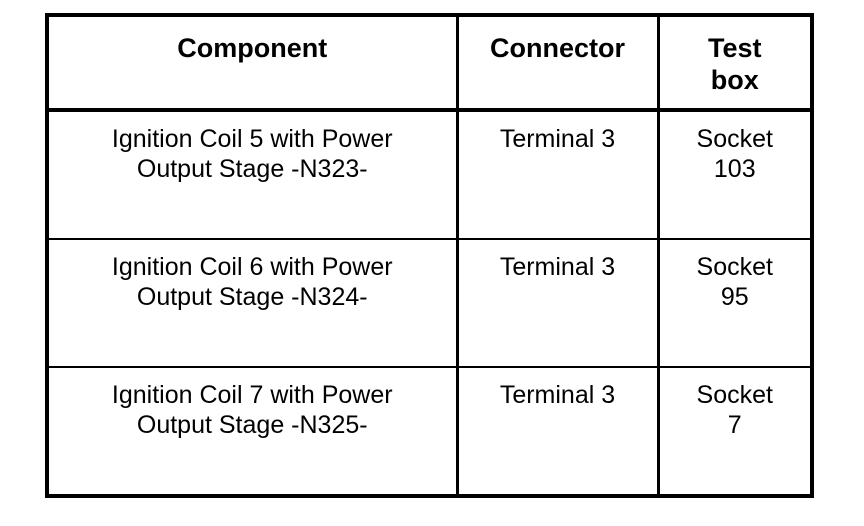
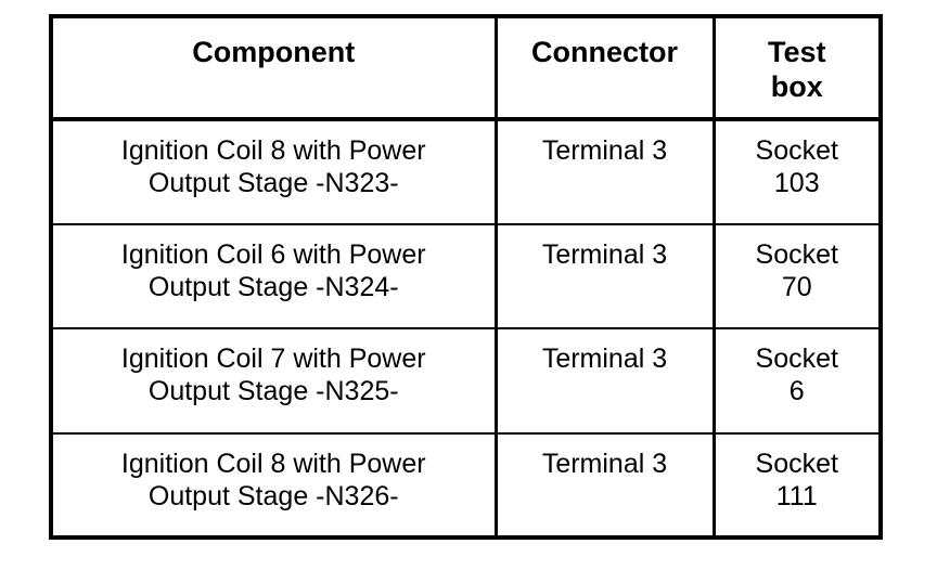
  Component	Connector	Test box
- Ignition Coil 5 with Power Output Stage -N323-	Terminal 3	Socket 103
+ Ignition Coil 8 with Power Output Stage -N323-	Terminal 3	Socket 103
- Ignition Coil 6 with Power Output Stage -N324-	Terminal 3	Socket 95
+ Ignition Coil 6 with Power Output Stage -N324-	Terminal 3	Socket 70
- Ignition Coil 7 with Power Output Stage -N325-	Terminal 3	Socket 7
+ Ignition Coil 7 with Power Output Stage -N325-	Terminal 3	Socket 6
+ Ignition Coil 8 with Power Output Stage -N326-	Terminal 3	Socket 111
